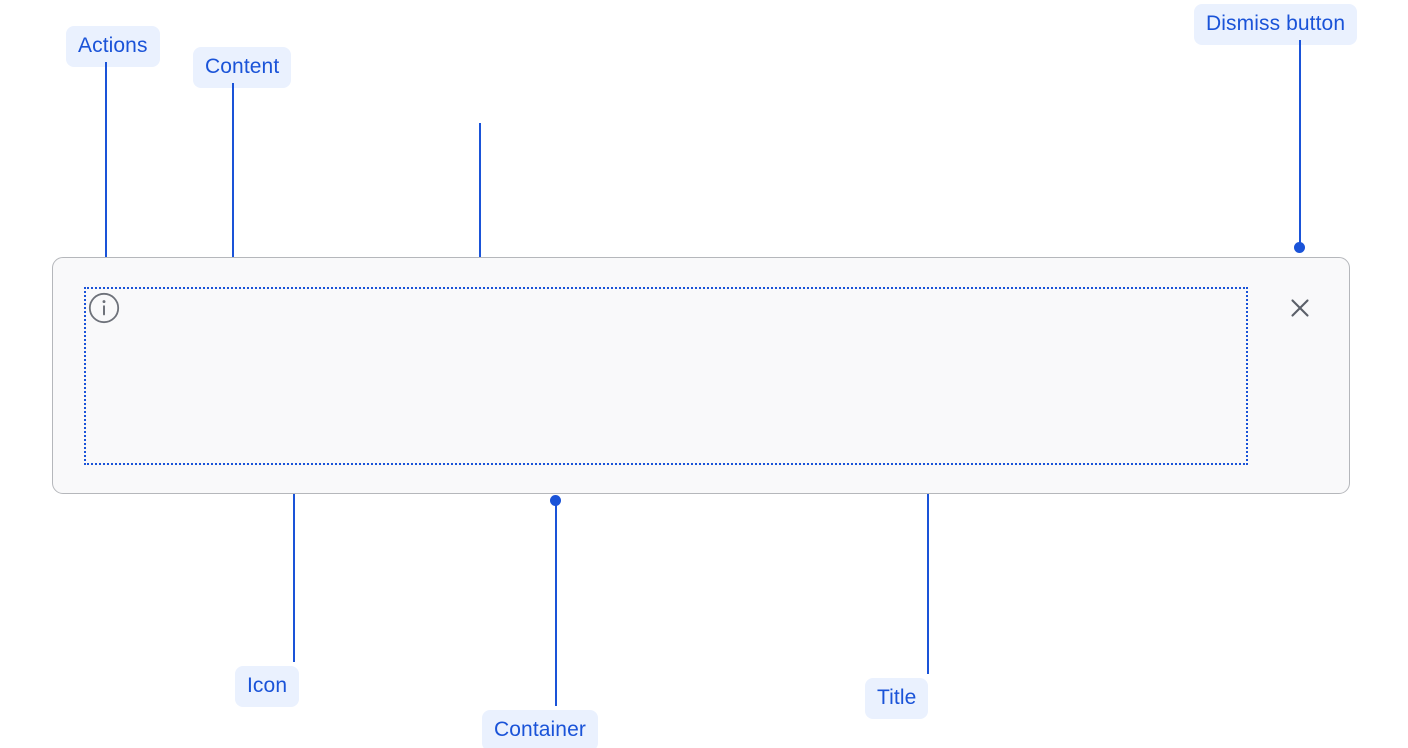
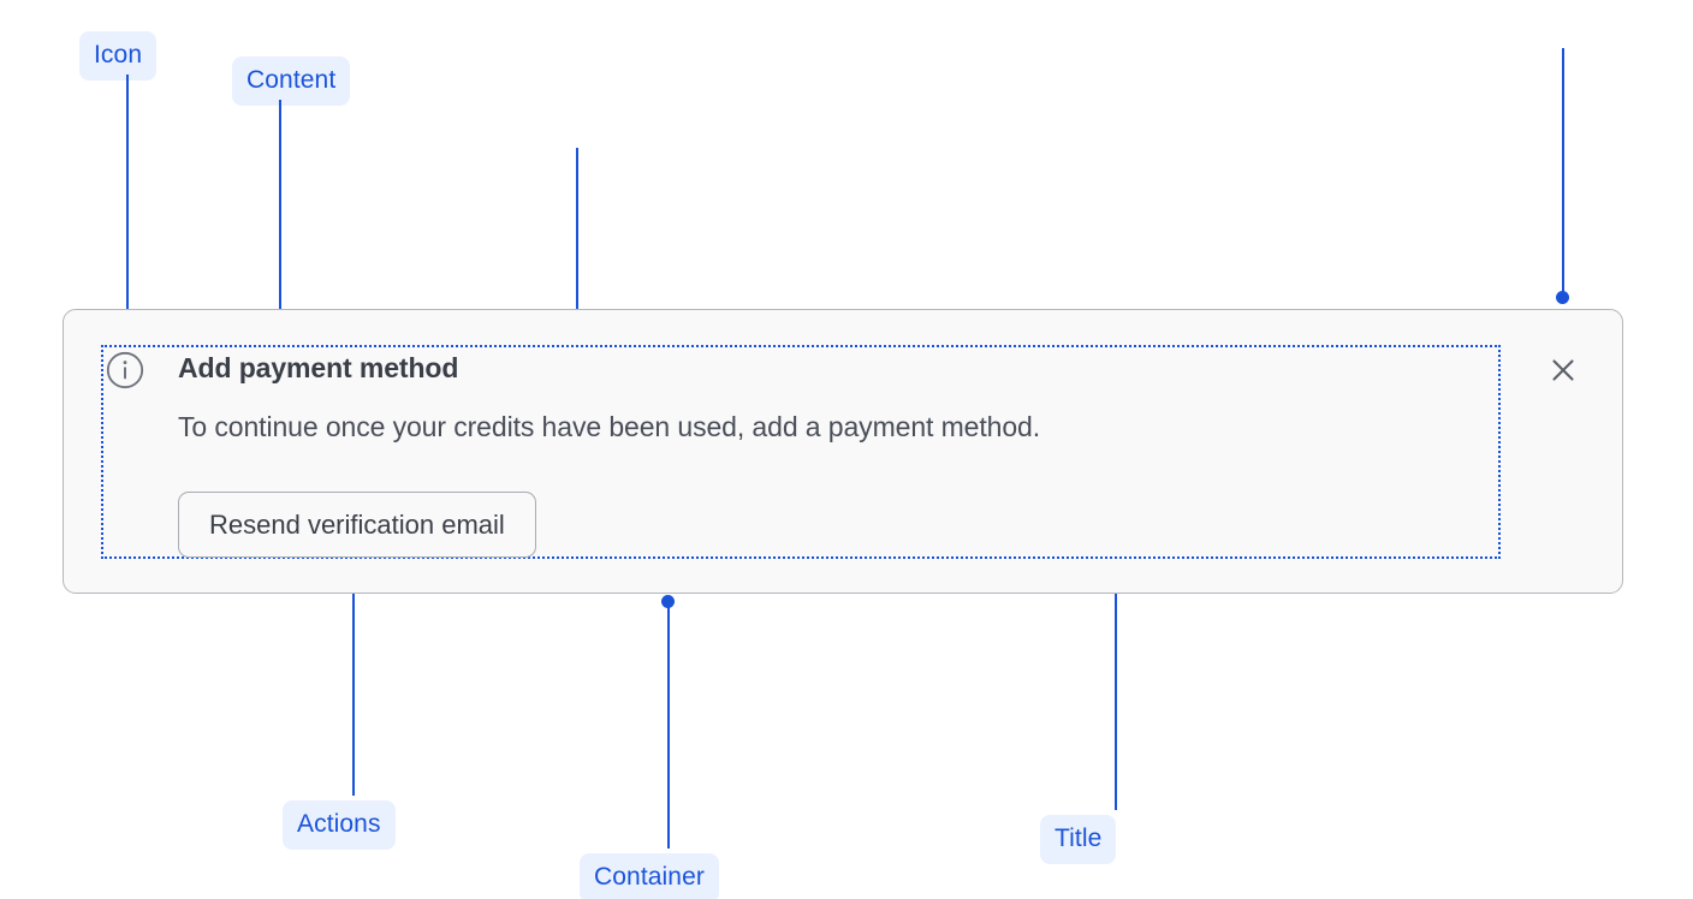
- Actions
+ Icon
  Content
- Dismiss button
- Icon
+ Actions
  Container
  Title
+ Add payment method
+ To continue once your credits have been used, add a payment method.
+ Resend verification email
